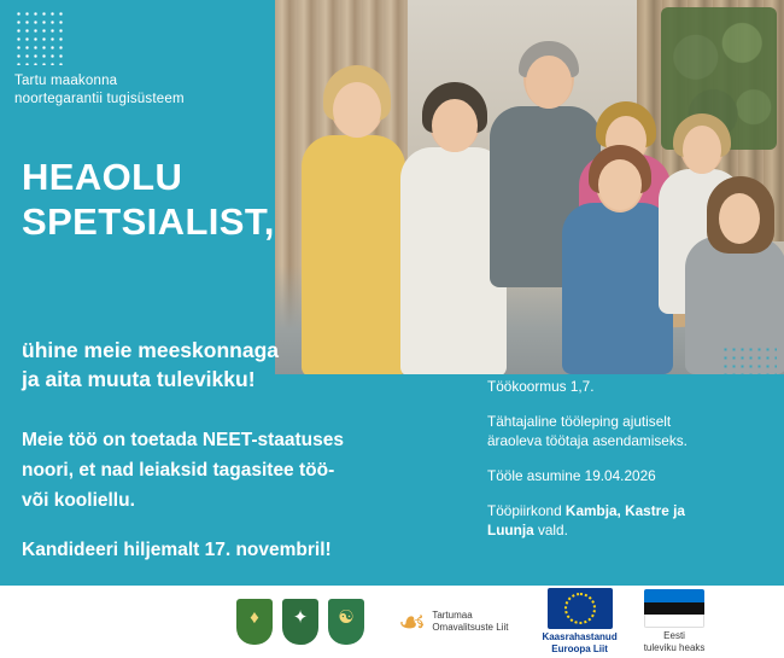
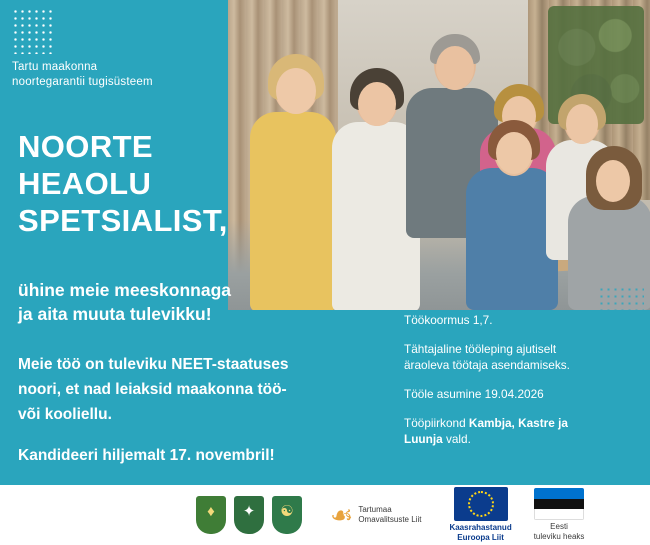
  Tartu maakonna
  noortegarantii tugisüsteem
+ NOORTE
  HEAOLU
  SPETSIALIST,
  ühine meie meeskonnaga
  ja aita muuta tulevikku!
- Meie töö on toetada NEET-staatuses
+ Meie töö on tuleviku NEET-staatuses
- noori, et nad leiaksid tagasitee töö-
+ noori, et nad leiaksid maakonna töö-
  või kooliellu.
  Kandideeri hiljemalt 17. novembril!
  Töökoormus 1,7.
  Tähtajaline tööleping ajutiselt
  äraoleva töötaja asendamiseks.
  Tööle asumine 19.04.2026
  Tööpiirkond Kambja, Kastre ja
  Luunja vald.
  ♦
  ✦
  ☯
  ☙
  Tartumaa
  Omavalitsuste Liit
  Kaasrahastanud
  Euroopa Liit
  Eesti
  tuleviku heaks
